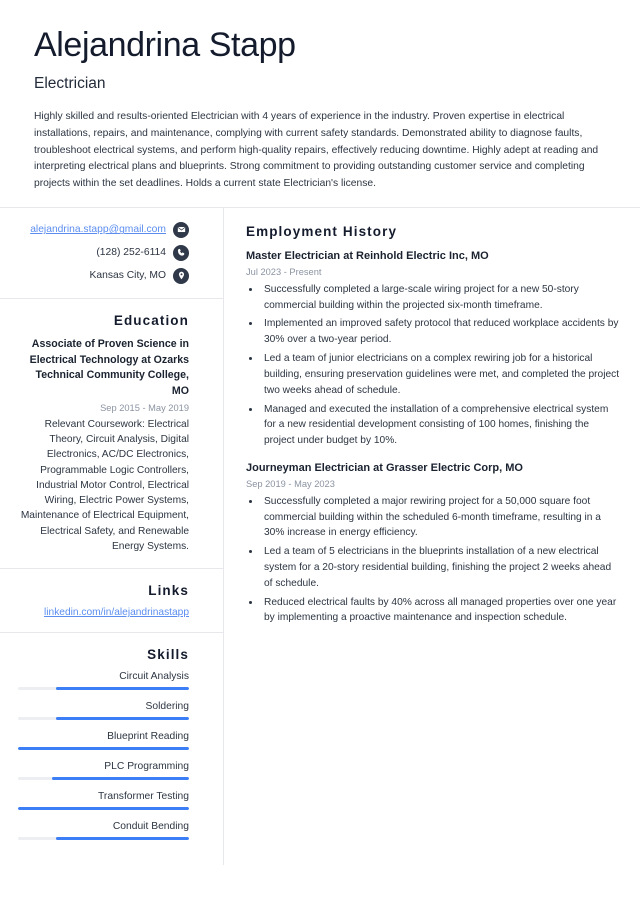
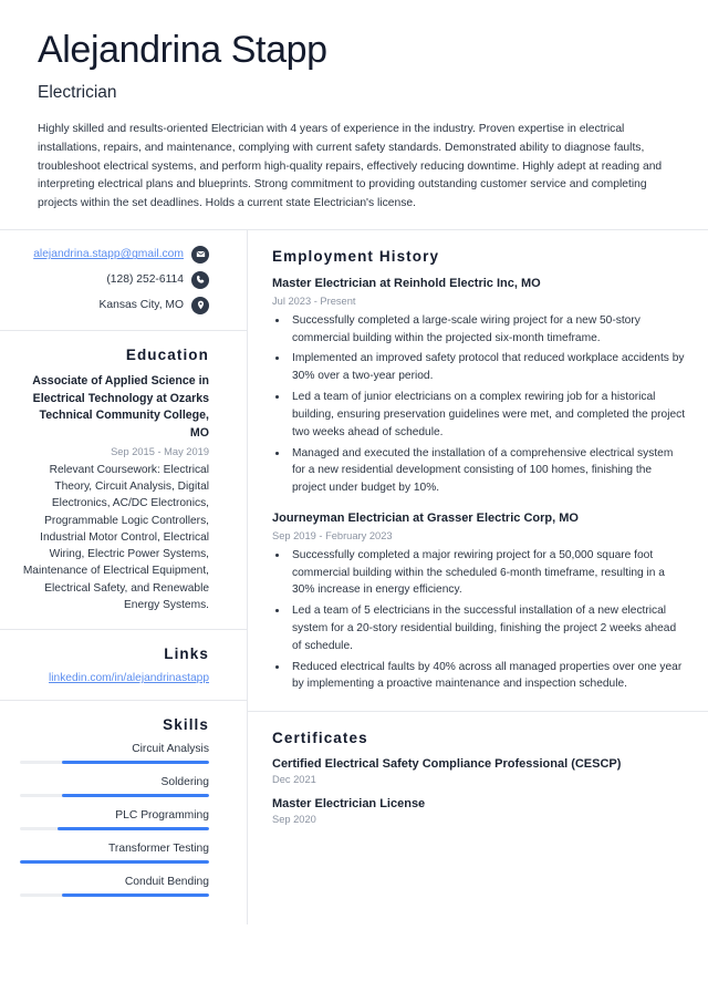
  Alejandrina Stapp
  Electrician
  Highly skilled and results-oriented Electrician with 4 years of experience in the industry. Proven expertise in electrical installations, repairs, and maintenance, complying with current safety standards. Demonstrated ability to diagnose faults, troubleshoot electrical systems, and perform high-quality repairs, effectively reducing downtime. Highly adept at reading and interpreting electrical plans and blueprints. Strong commitment to providing outstanding customer service and completing projects within the set deadlines. Holds a current state Electrician's license.
  alejandrina.stapp@gmail.com
  (128) 252-6114
  Kansas City, MO
  Education
- Associate of Proven Science in Electrical Technology at Ozarks Technical Community College, MO
+ Associate of Applied Science in Electrical Technology at Ozarks Technical Community College, MO
  Sep 2015 - May 2019
  Relevant Coursework: Electrical Theory, Circuit Analysis, Digital Electronics, AC/DC Electronics, Programmable Logic Controllers, Industrial Motor Control, Electrical Wiring, Electric Power Systems, Maintenance of Electrical Equipment, Electrical Safety, and Renewable Energy Systems.
  Links
  linkedin.com/in/alejandrinastapp
  Skills
  Circuit Analysis
  Soldering
- Blueprint Reading
  PLC Programming
  Transformer Testing
  Conduit Bending
  Employment History
  Master Electrician at Reinhold Electric Inc, MO
  Jul 2023 - Present
  Successfully completed a large-scale wiring project for a new 50-story commercial building within the projected six-month timeframe.
  Implemented an improved safety protocol that reduced workplace accidents by 30% over a two-year period.
  Led a team of junior electricians on a complex rewiring job for a historical building, ensuring preservation guidelines were met, and completed the project two weeks ahead of schedule.
  Managed and executed the installation of a comprehensive electrical system for a new residential development consisting of 100 homes, finishing the project under budget by 10%.
  Journeyman Electrician at Grasser Electric Corp, MO
- Sep 2019 - May 2023
+ Sep 2019 - February 2023
  Successfully completed a major rewiring project for a 50,000 square foot commercial building within the scheduled 6-month timeframe, resulting in a 30% increase in energy efficiency.
- Led a team of 5 electricians in the blueprints installation of a new electrical system for a 20-story residential building, finishing the project 2 weeks ahead of schedule.
+ Led a team of 5 electricians in the successful installation of a new electrical system for a 20-story residential building, finishing the project 2 weeks ahead of schedule.
  Reduced electrical faults by 40% across all managed properties over one year by implementing a proactive maintenance and inspection schedule.
+ Certificates
+ Certified Electrical Safety Compliance Professional (CESCP)
+ Dec 2021
+ Master Electrician License
+ Sep 2020
